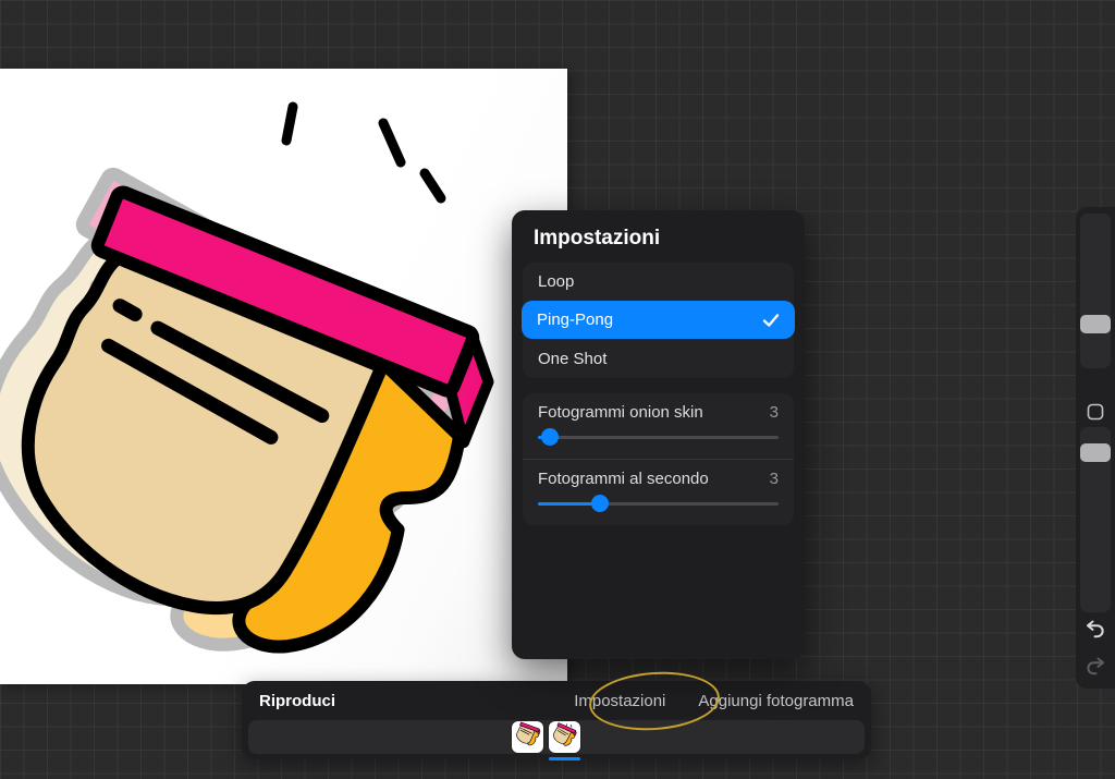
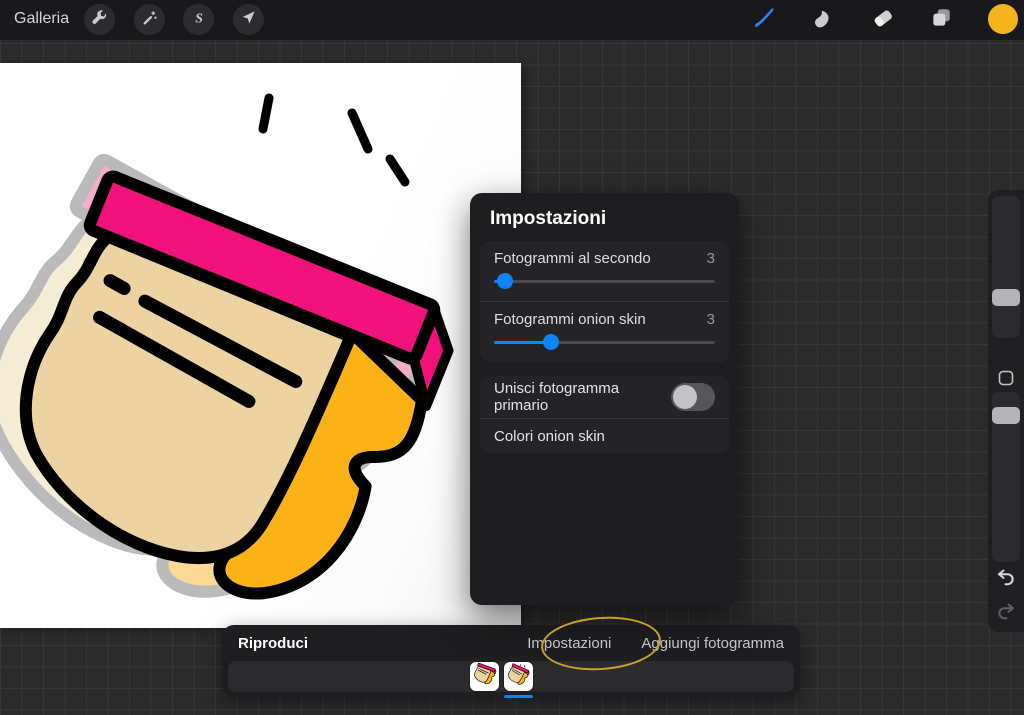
+ Galleria
+ S
  Impostazioni
- Loop
- Ping-Pong
- One Shot
- Fotogrammi onion skin
+ Fotogrammi al secondo
  3
- Fotogrammi al secondo
+ Fotogrammi onion skin
  3
+ Unisci fotogramma primario
+ Colori onion skin
  Riproduci
  Impostazioni
  Aggiungi fotogramma
